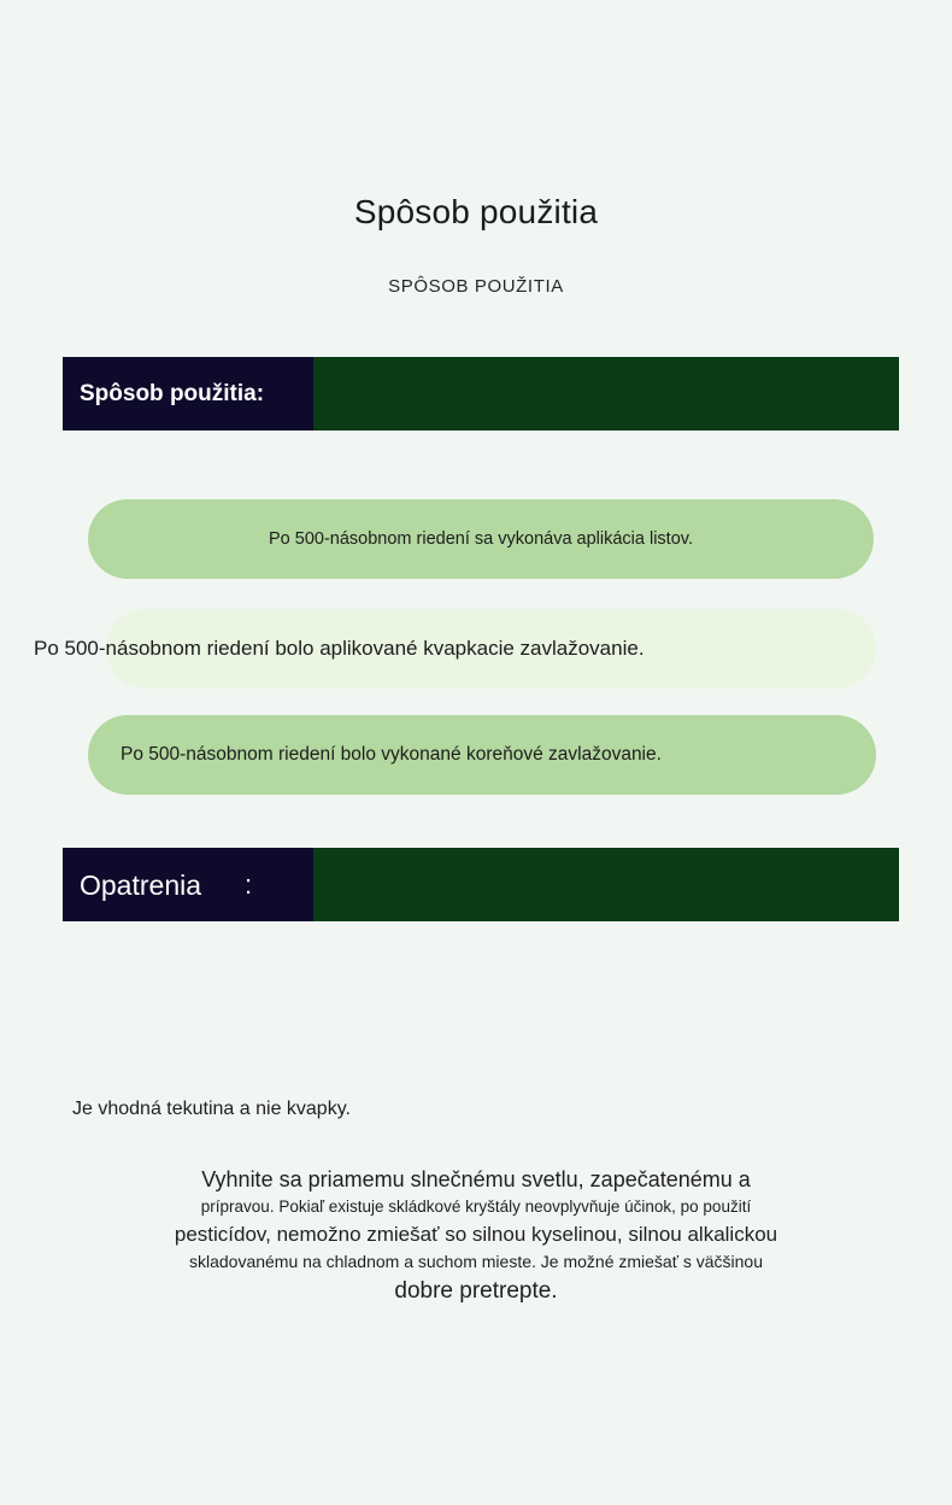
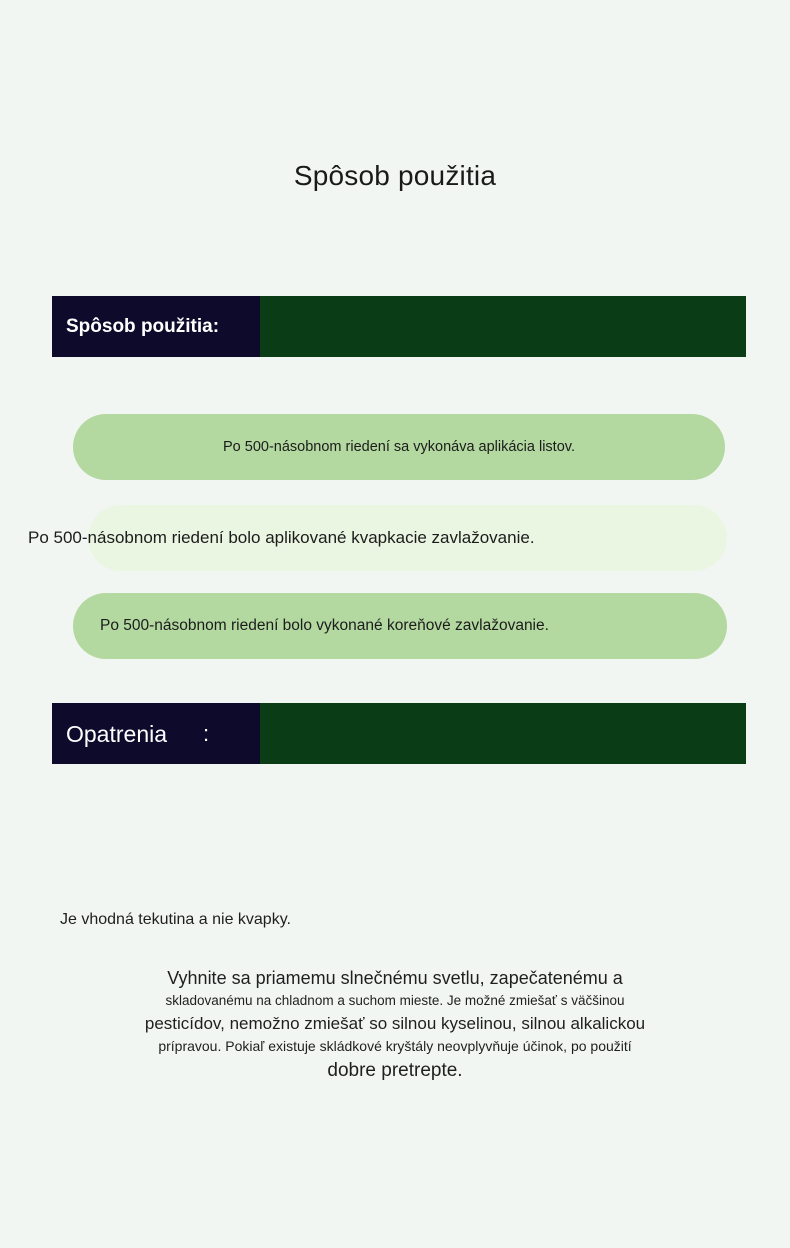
  Spôsob použitia
- SPÔSOB POUŽITIA
  Spôsob použitia:
  Po 500-násobnom riedení sa vykonáva aplikácia listov.
  Po 500-násobnom riedení bolo aplikované kvapkacie zavlažovanie.
  Po 500-násobnom riedení bolo vykonané koreňové zavlažovanie.
  Opatrenia
  :
  Je vhodná tekutina a nie kvapky.
  Vyhnite sa priamemu slnečnému svetlu, zapečatenému a
- prípravou. Pokiaľ existuje skládkové kryštály neovplyvňuje účinok, po použití
+ skladovanému na chladnom a suchom mieste. Je možné zmiešať s väčšinou
  pesticídov, nemožno zmiešať so silnou kyselinou, silnou alkalickou
- skladovanému na chladnom a suchom mieste. Je možné zmiešať s väčšinou
+ prípravou. Pokiaľ existuje skládkové kryštály neovplyvňuje účinok, po použití
  dobre pretrepte.
